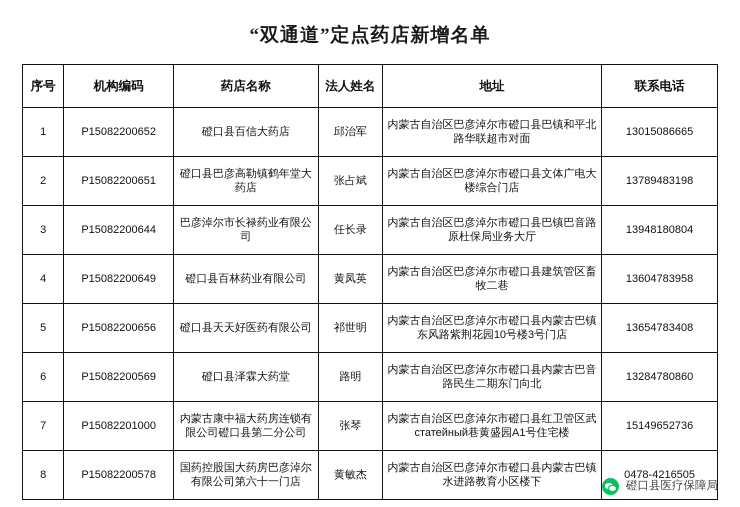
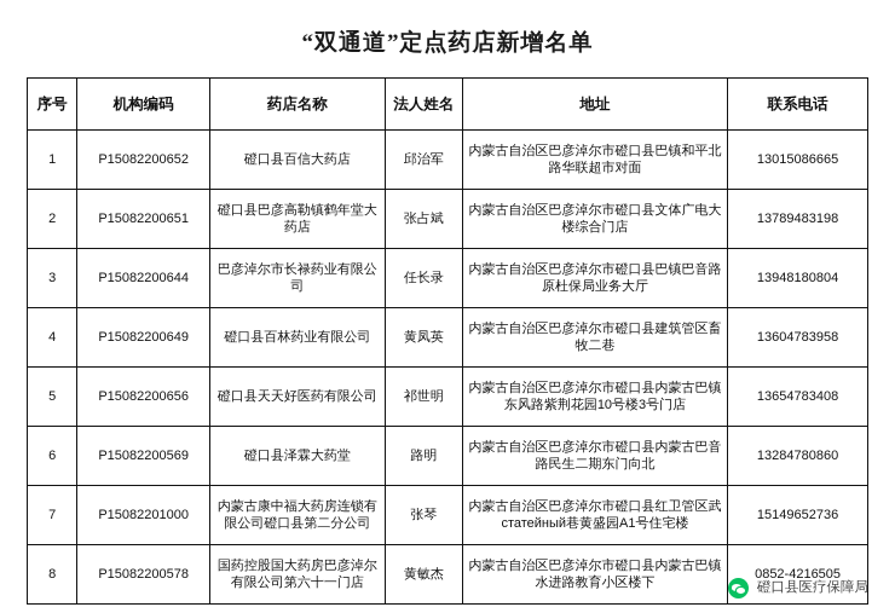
  “双通道”定点药店新增名单
  序号	机构编码	药店名称	法人姓名	地址	联系电话
  1	P15082200652	磴口县百信大药店	邱治军	内蒙古自治区巴彦淖尔市磴口县巴镇和平北路华联超市对面	13015086665
  2	P15082200651	磴口县巴彦高勒镇鹤年堂大药店	张占斌	内蒙古自治区巴彦淖尔市磴口县文体广电大楼综合门店	13789483198
  3	P15082200644	巴彦淖尔市长禄药业有限公司	任长录	内蒙古自治区巴彦淖尔市磴口县巴镇巴音路原杜保局业务大厅	13948180804
  4	P15082200649	磴口县百林药业有限公司	黄凤英	内蒙古自治区巴彦淖尔市磴口县建筑管区畜牧二巷	13604783958
  5	P15082200656	磴口县天天好医药有限公司	祁世明	内蒙古自治区巴彦淖尔市磴口县内蒙古巴镇东风路紫荆花园10号楼3号门店	13654783408
  6	P15082200569	磴口县泽霖大药堂	路明	内蒙古自治区巴彦淖尔市磴口县内蒙古巴音路民生二期东门向北	13284780860
  7	P15082201000	内蒙古康中福大药房连锁有限公司磴口县第二分公司	张琴	内蒙古自治区巴彦淖尔市磴口县红卫管区武статейный巷黄盛园A1号住宅楼	15149652736
- 8	P15082200578	国药控股国大药房巴彦淖尔有限公司第六十一门店	黄敏杰	内蒙古自治区巴彦淖尔市磴口县内蒙古巴镇水进路教育小区楼下	0478-4216505
+ 8	P15082200578	国药控股国大药房巴彦淖尔有限公司第六十一门店	黄敏杰	内蒙古自治区巴彦淖尔市磴口县内蒙古巴镇水进路教育小区楼下	0852-4216505
  磴口县医疗保障局
